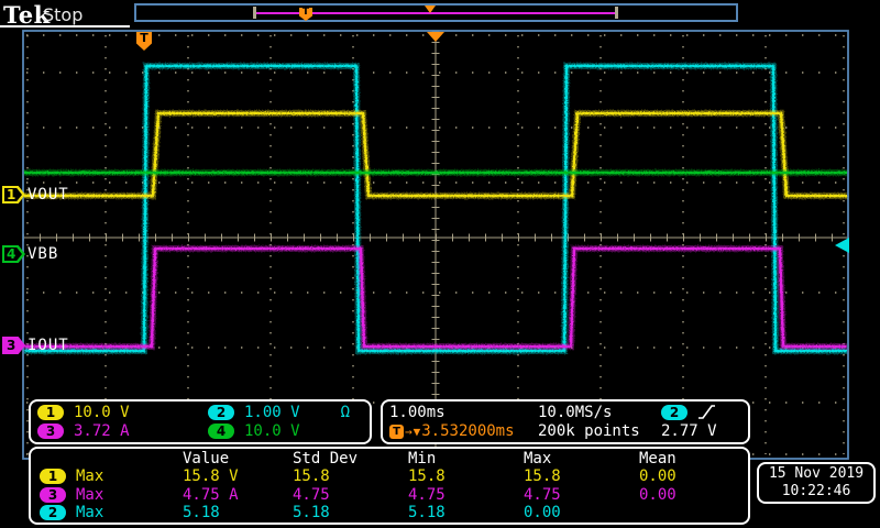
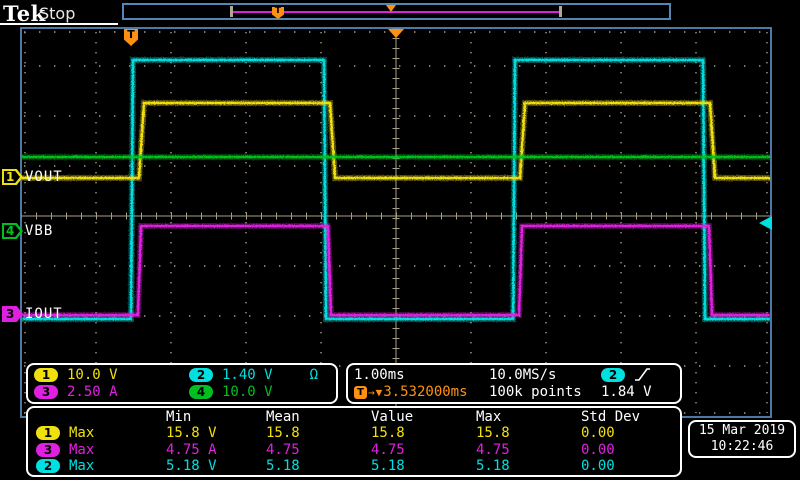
  Tek
  Stop
  T
  T
  1
  4
  3
  VOUT
  VBB
  IOUT
  1
  10.0 V
  2
- 1.00 V
+ 1.40 V
  Ω
  3
- 3.72 A
+ 2.50 A
  4
  10.0 V
  1.00ms
  10.0MS/s
  2
  T
  →
  ▼
  3.532000ms
- 200k points
+ 100k points
- 2.77 V
+ 1.84 V
- Value
+ Min
- Std Dev
+ Mean
- Min
+ Value
  Max
- Mean
+ Std Dev
  1
  Max
  15.8 V
  15.8
  15.8
  15.8
  0.00
  3
  Max
  4.75 A
  4.75
  4.75
  4.75
  0.00
  2
  Max
+ 5.18 V
  5.18
  5.18
  5.18
  0.00
- 15 Nov 2019
+ 15 Mar 2019
  10:22:46
